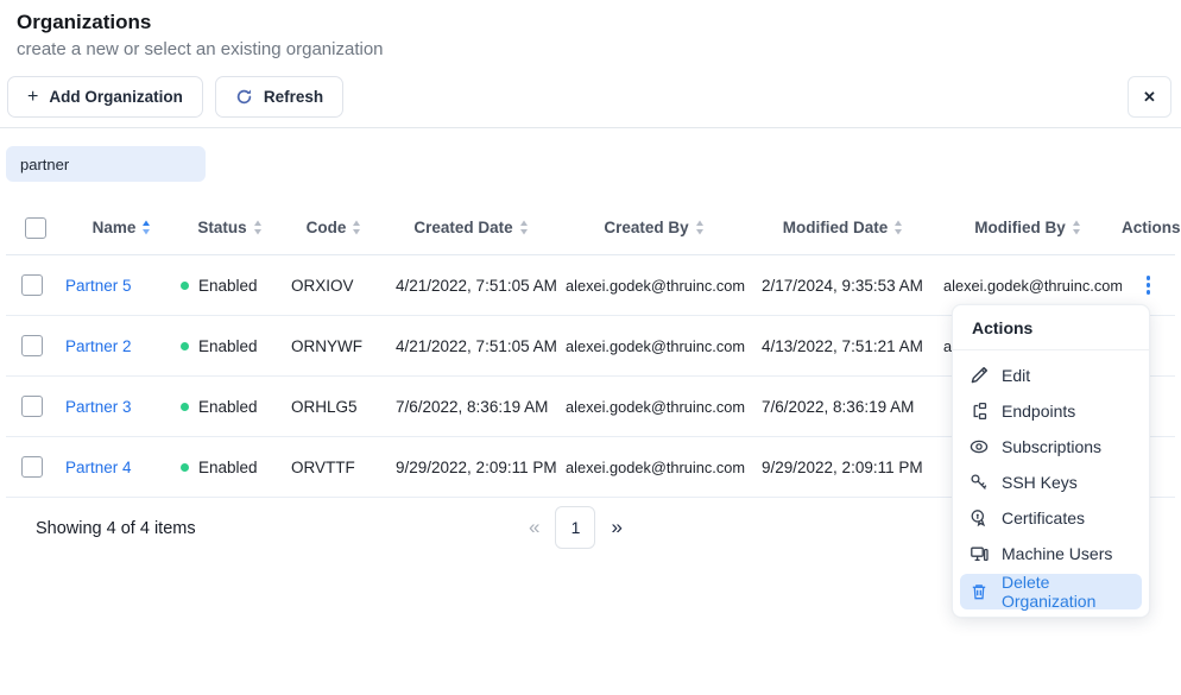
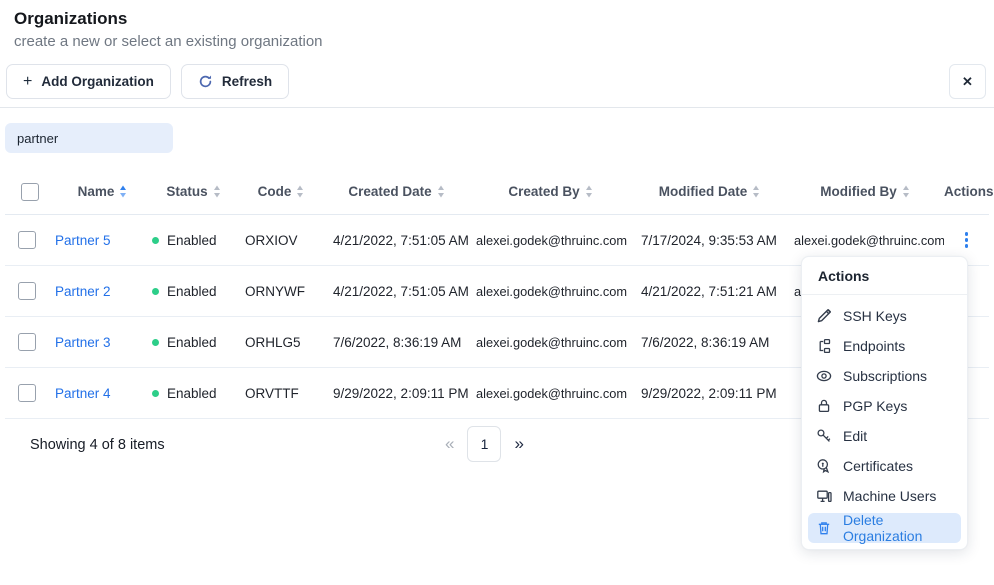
  Organizations
  create a new or select an existing organization
  +
  Add Organization
  Refresh
  ✕
  partner
  Name
  Status
  Code
  Created Date
  Created By
  Modified Date
  Modified By
  Actions
  Partner 5
  Enabled
  ORXIOV
  4/21/2022, 7:51:05 AM
  alexei.godek@thruinc.com
- 2/17/2024, 9:35:53 AM
+ 7/17/2024, 9:35:53 AM
  alexei.godek@thruinc.com
  Partner 2
  Enabled
  ORNYWF
  4/21/2022, 7:51:05 AM
  alexei.godek@thruinc.com
- 4/13/2022, 7:51:21 AM
+ 4/21/2022, 7:51:21 AM
  Partner 3
  Enabled
  ORHLG5
  7/6/2022, 8:36:19 AM
  alexei.godek@thruinc.com
  7/6/2022, 8:36:19 AM
  Partner 4
  Enabled
  ORVTTF
  9/29/2022, 2:09:11 PM
  alexei.godek@thruinc.com
  9/29/2022, 2:09:11 PM
- Showing 4 of 4 items
+ Showing 4 of 8 items
  «
  1
  »
  Actions
- Edit
+ SSH Keys
  Endpoints
  Subscriptions
+ PGP Keys
- SSH Keys
+ Edit
  Certificates
  Machine Users
  Delete Organization
